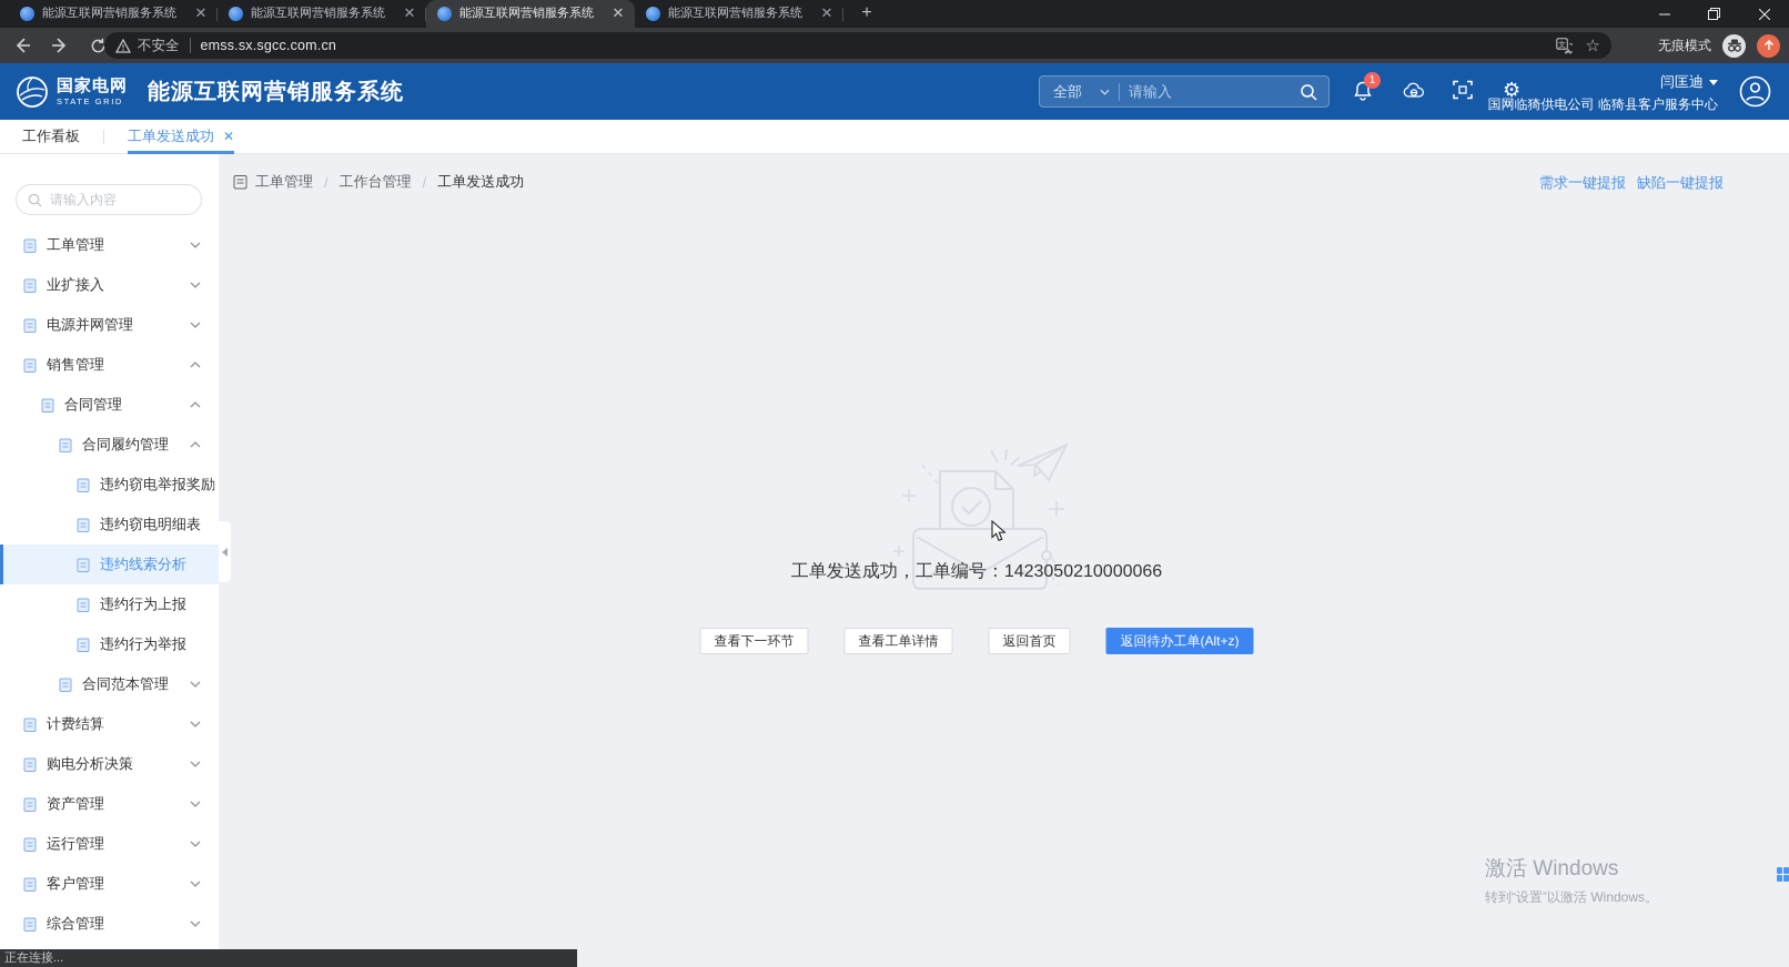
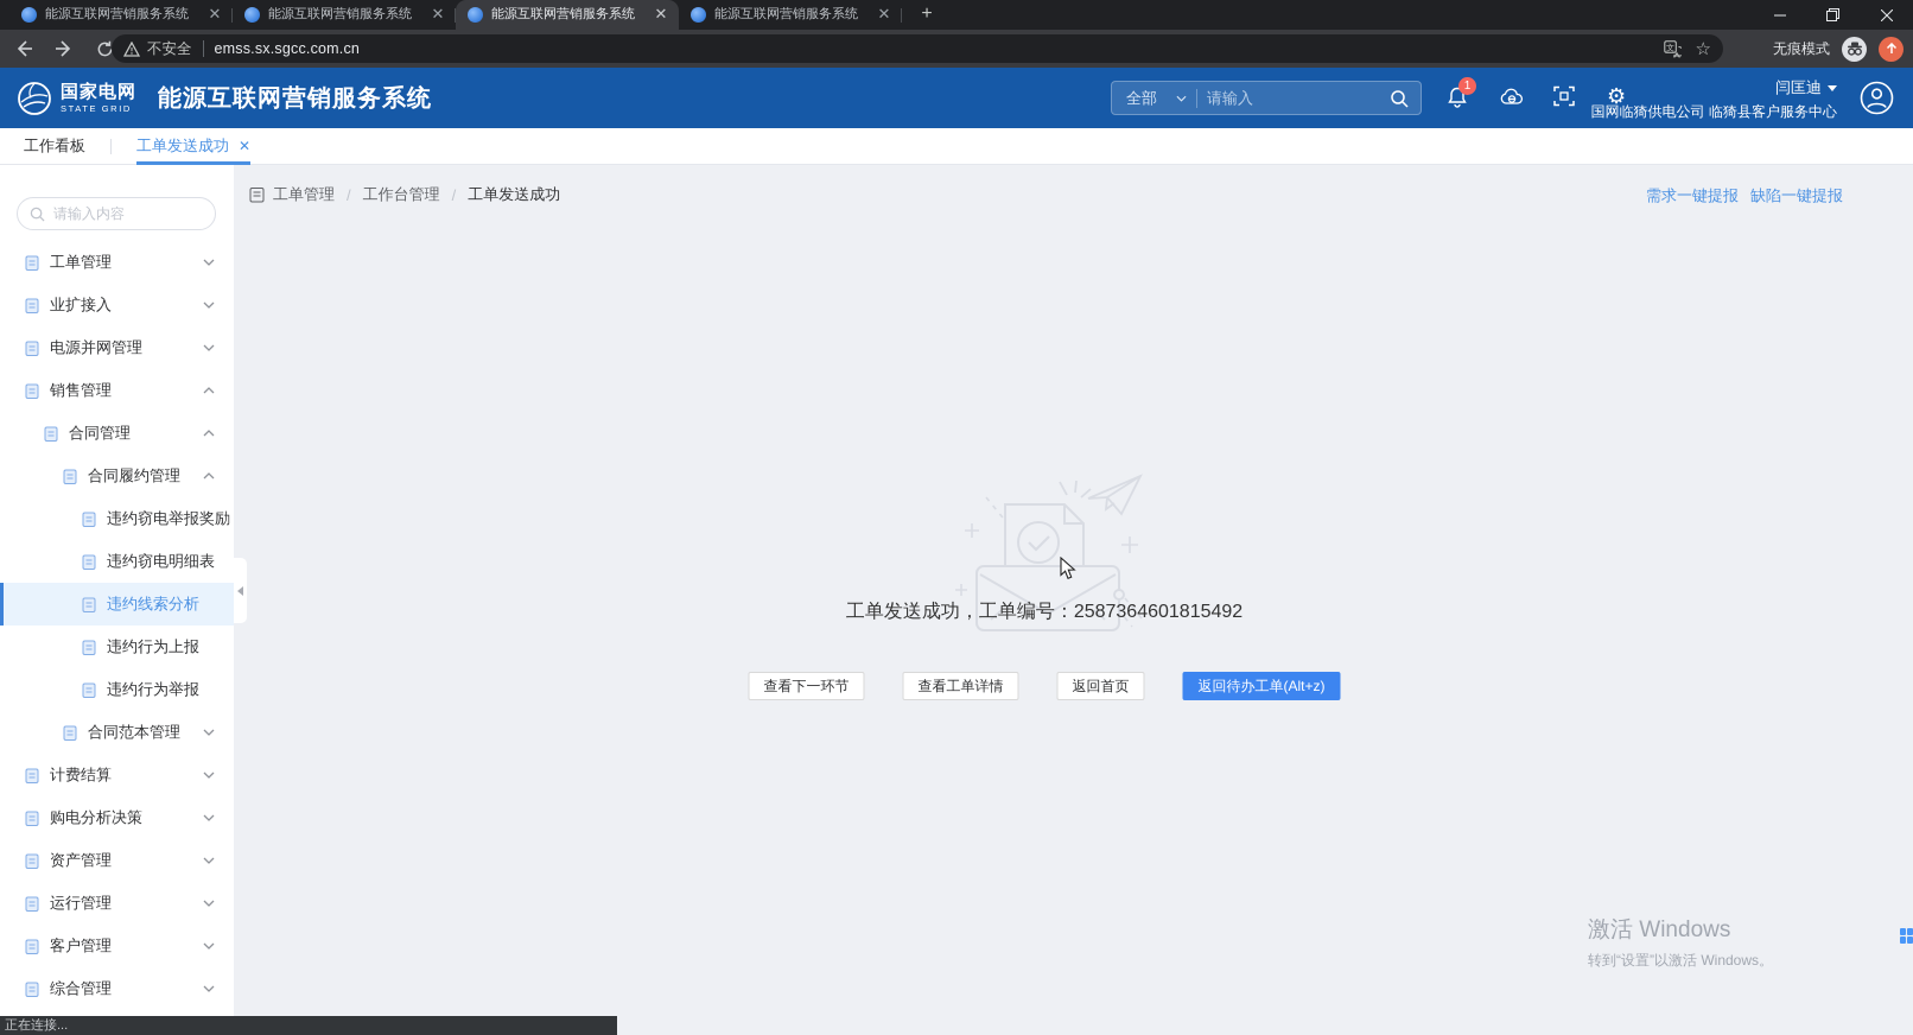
  能源互联网营销服务系统
  ✕
  能源互联网营销服务系统
  ✕
  能源互联网营销服务系统
  ✕
  能源互联网营销服务系统
  ✕
  +
  不安全
  emss.sx.sgcc.com.cn
  文
  ☆
  无痕模式
  国家电网
  STATE GRID
  能源互联网营销服务系统
  全部
  请输入
  1
  ⚙
  闫匡迪
  国网临猗供电公司 临猗县客户服务中心
  工作看板
  工单发送成功
  ✕
  请输入内容
  工单管理
  业扩接入
  电源并网管理
  销售管理
  合同管理
  合同履约管理
  违约窃电举报奖励
  违约窃电明细表
  违约线索分析
  违约行为上报
  违约行为举报
  合同范本管理
  计费结算
  购电分析决策
  资产管理
  运行管理
  客户管理
  综合管理
  工单管理
  /
  工作台管理
  /
  工单发送成功
  需求一键提报
  缺陷一键提报
- 工单发送成功，工单编号：1423050210000066
+ 工单发送成功，工单编号：2587364601815492
  查看下一环节
  查看工单详情
  返回首页
  返回待办工单(Alt+z)
  激活 Windows
  转到“设置”以激活 Windows。
  正在连接...
